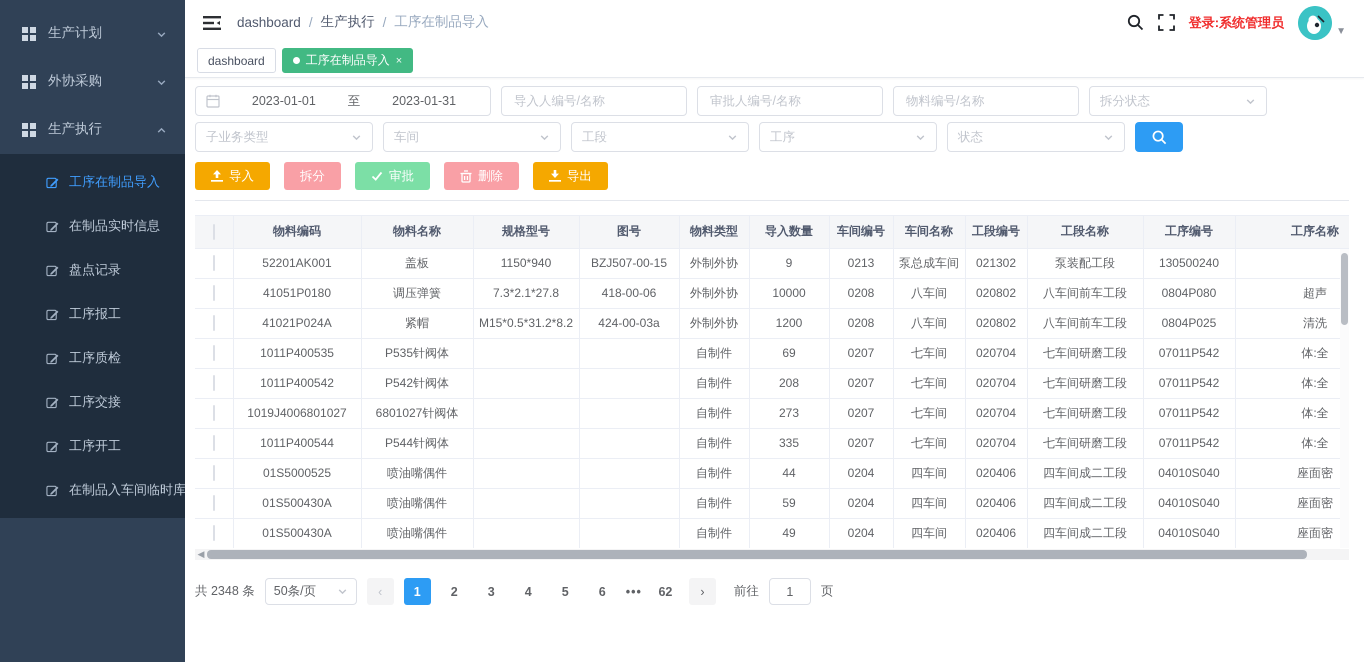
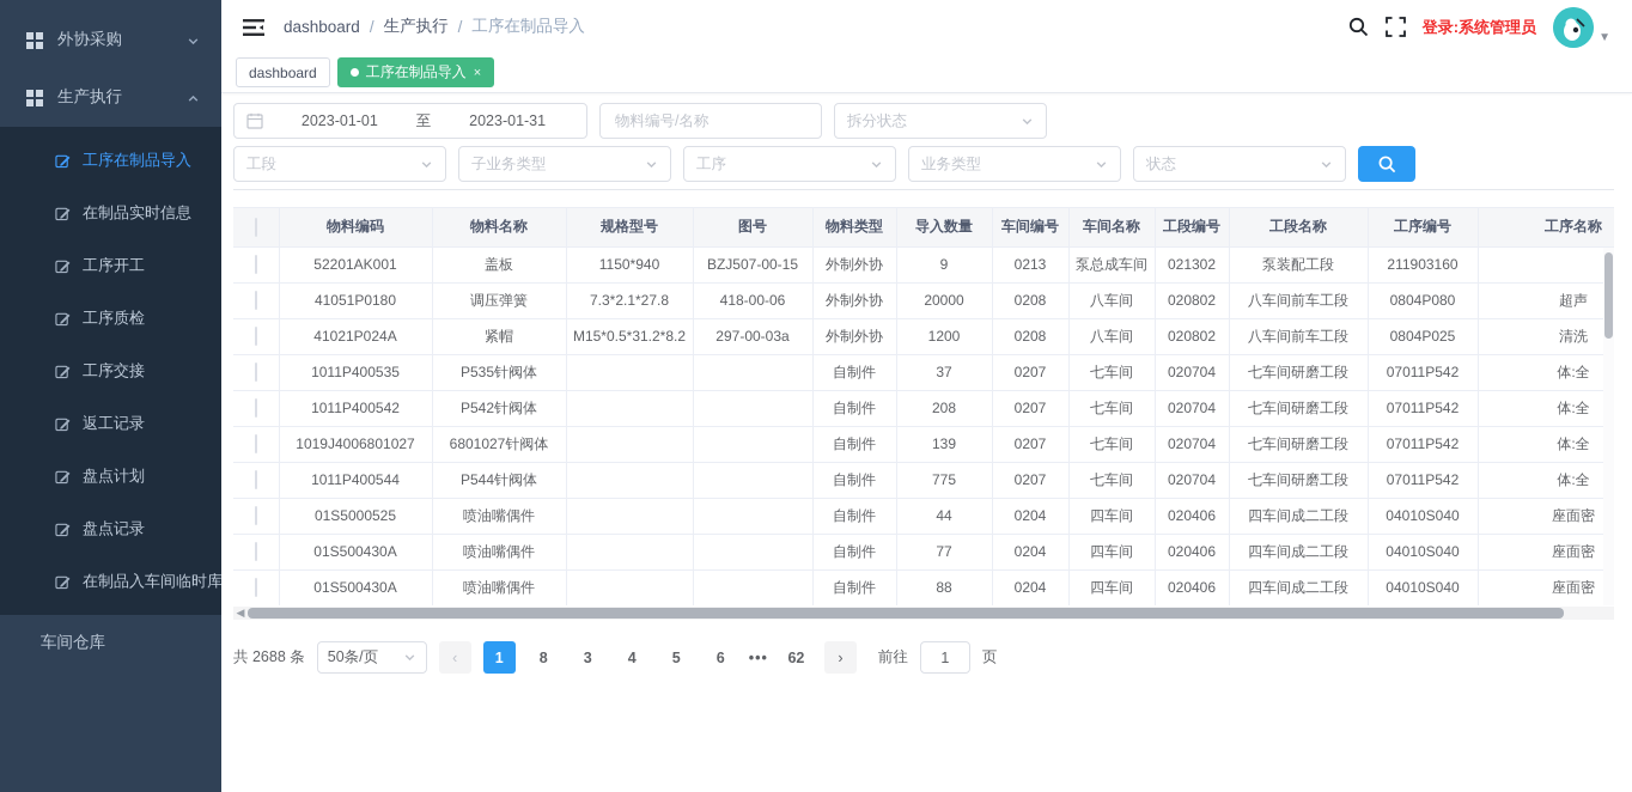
- 生产计划
  外协采购
  生产执行
  工序在制品导入
  在制品实时信息
- 盘点记录
+ 工序开工
- 工序报工
  工序质检
  工序交接
+ 返工记录
+ 盘点计划
- 工序开工
+ 盘点记录
  在制品入车间临时库
+ 车间仓库
  dashboard
  /
  生产执行
  /
  工序在制品导入
  登录:系统管理员
  ▼
  dashboard
  工序在制品导入
  ×
  2023-01-01
  至
  2023-01-31
- 导入人编号/名称
- 审批人编号/名称
  物料编号/名称
  拆分状态
- 子业务类型
+ 工段
- 车间
- 工段
+ 子业务类型
  工序
+ 业务类型
  状态
- 导入
- 拆分
- 审批
- 删除
- 导出
  	物料编码	物料名称	规格型号	图号	物料类型	导入数量	车间编号	车间名称	工段编号	工段名称	工序编号	工序名称
- 	52201AK001	盖板	1150*940	BZJ507-00-15	外制外协	9	0213	泵总成车间	021302	泵装配工段	130500240
+ 	52201AK001	盖板	1150*940	BZJ507-00-15	外制外协	9	0213	泵总成车间	021302	泵装配工段	211903160
- 	41051P0180	调压弹簧	7.3*2.1*27.8	418-00-06	外制外协	10000	0208	八车间	020802	八车间前车工段	0804P080	超声
+ 	41051P0180	调压弹簧	7.3*2.1*27.8	418-00-06	外制外协	20000	0208	八车间	020802	八车间前车工段	0804P080	超声
- 	41021P024A	紧帽	M15*0.5*31.2*8.2	424-00-03a	外制外协	1200	0208	八车间	020802	八车间前车工段	0804P025	清洗
+ 	41021P024A	紧帽	M15*0.5*31.2*8.2	297-00-03a	外制外协	1200	0208	八车间	020802	八车间前车工段	0804P025	清洗
- 	1011P400535	P535针阀体			自制件	69	0207	七车间	020704	七车间研磨工段	07011P542	体:全
+ 	1011P400535	P535针阀体			自制件	37	0207	七车间	020704	七车间研磨工段	07011P542	体:全
  	1011P400542	P542针阀体			自制件	208	0207	七车间	020704	七车间研磨工段	07011P542	体:全
- 	1019J4006801027	6801027针阀体			自制件	273	0207	七车间	020704	七车间研磨工段	07011P542	体:全
+ 	1019J4006801027	6801027针阀体			自制件	139	0207	七车间	020704	七车间研磨工段	07011P542	体:全
- 	1011P400544	P544针阀体			自制件	335	0207	七车间	020704	七车间研磨工段	07011P542	体:全
+ 	1011P400544	P544针阀体			自制件	775	0207	七车间	020704	七车间研磨工段	07011P542	体:全
  	01S5000525	喷油嘴偶件			自制件	44	0204	四车间	020406	四车间成二工段	04010S040	座面密
- 	01S500430A	喷油嘴偶件			自制件	59	0204	四车间	020406	四车间成二工段	04010S040	座面密
+ 	01S500430A	喷油嘴偶件			自制件	77	0204	四车间	020406	四车间成二工段	04010S040	座面密
- 	01S500430A	喷油嘴偶件			自制件	49	0204	四车间	020406	四车间成二工段	04010S040	座面密
+ 	01S500430A	喷油嘴偶件			自制件	88	0204	四车间	020406	四车间成二工段	04010S040	座面密
  ◀
- 共 2348 条
+ 共 2688 条
  50条/页
  ‹
  1
- 2
+ 8
  3
  4
  5
  6
  •••
  62
  ›
  前往
  1
  页
